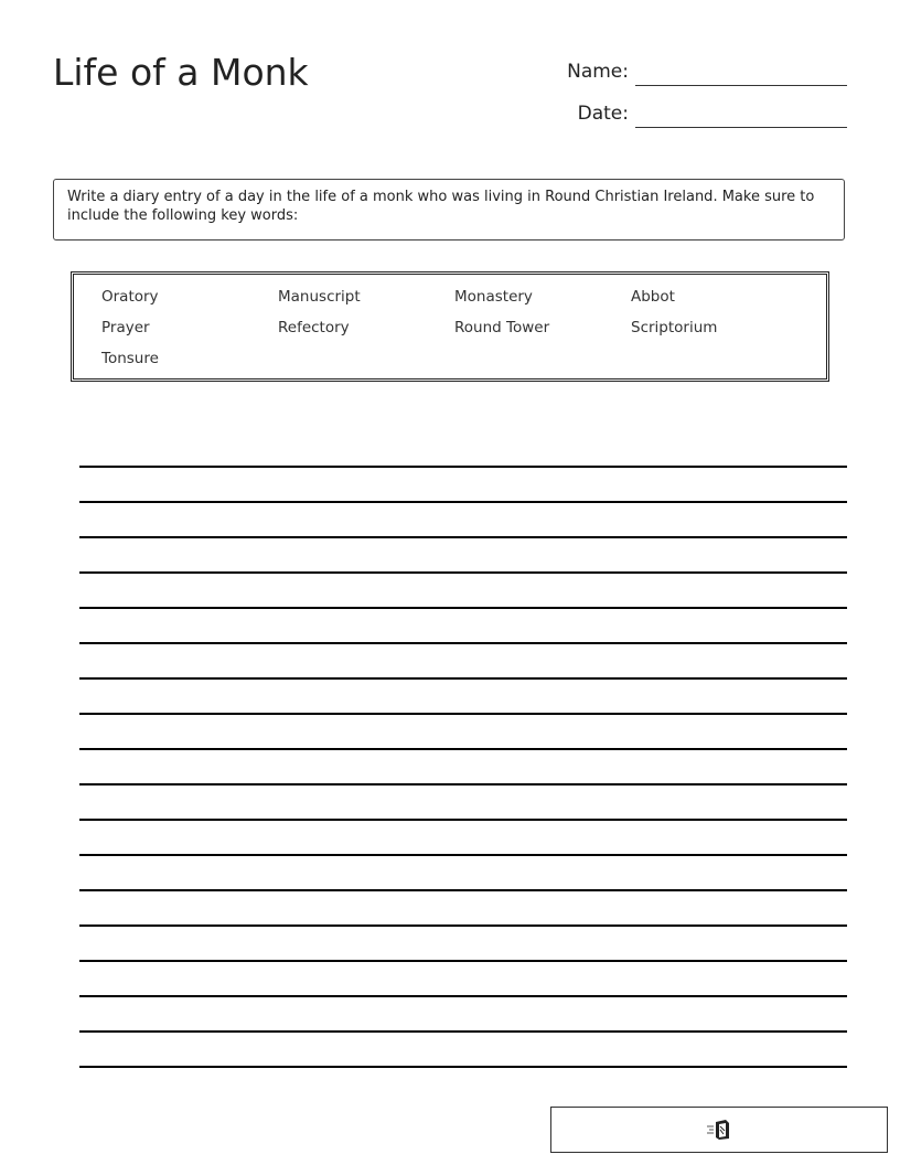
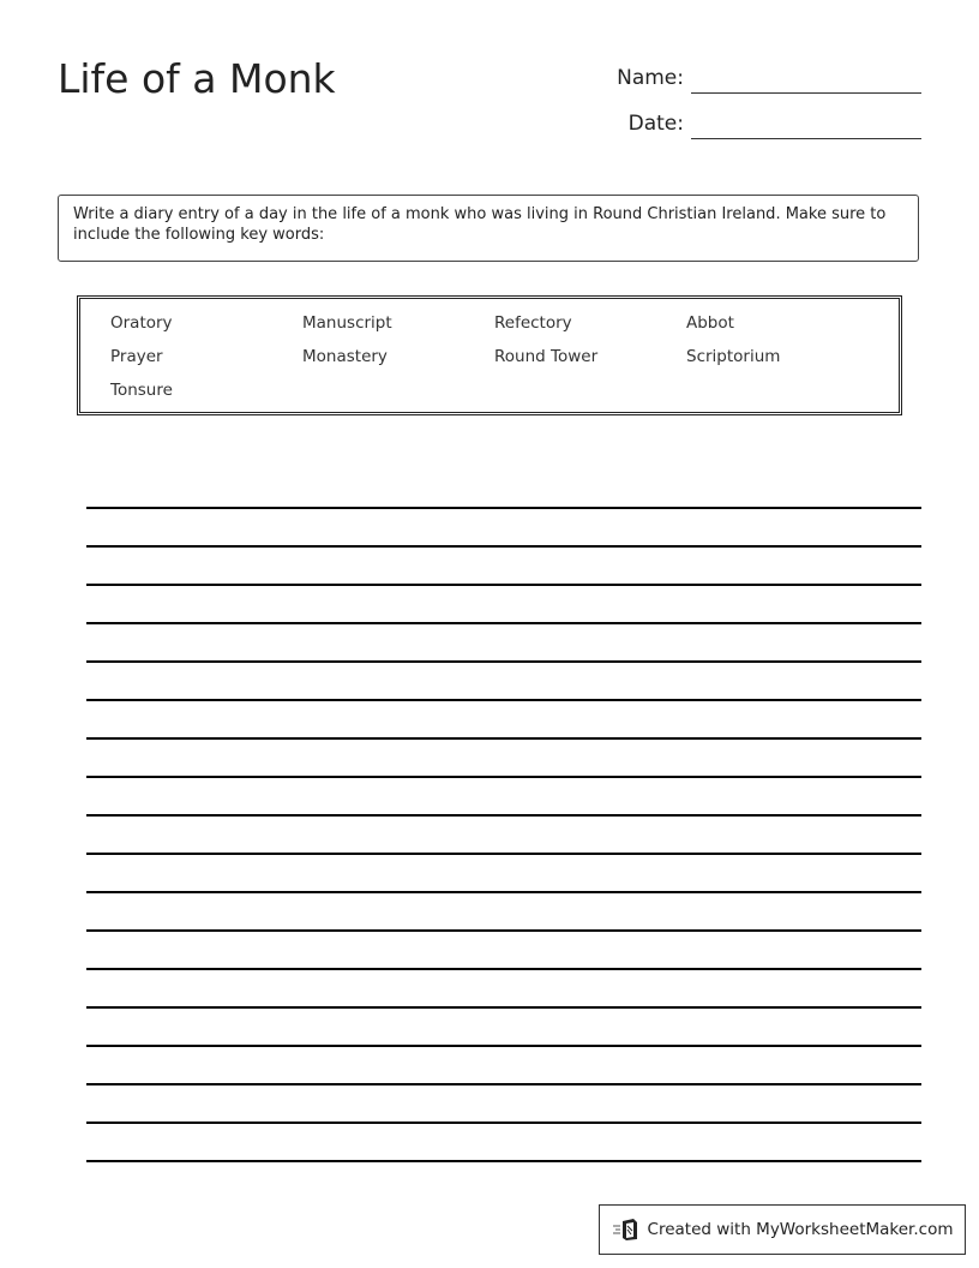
  Life of a Monk
  Name:
  Date:
  Write a diary entry of a day in the life of a monk who was living in Round Christian Ireland. Make sure to include the following key words:
  Oratory
  Manuscript
- Monastery
+ Refectory
  Abbot
  Prayer
- Refectory
+ Monastery
  Round Tower
  Scriptorium
  Tonsure
+ Created with MyWorksheetMaker.com
